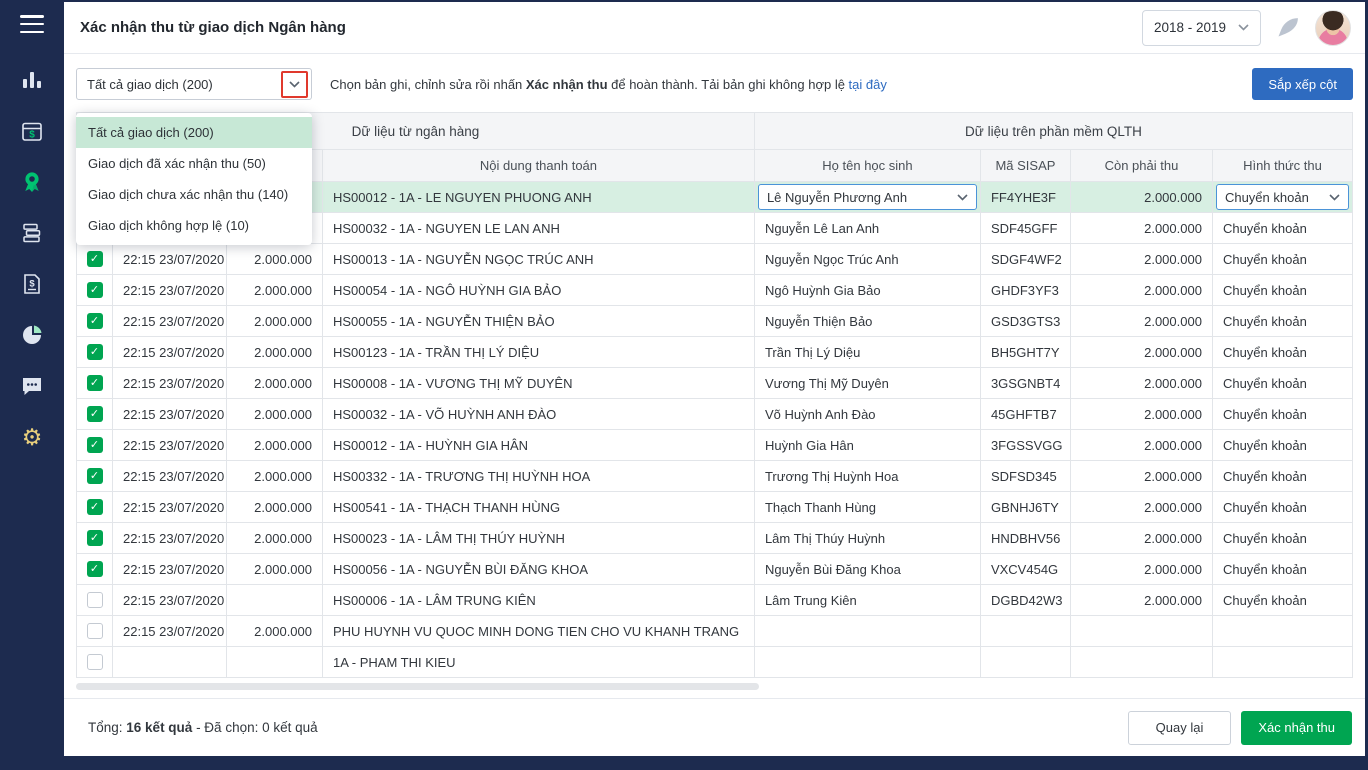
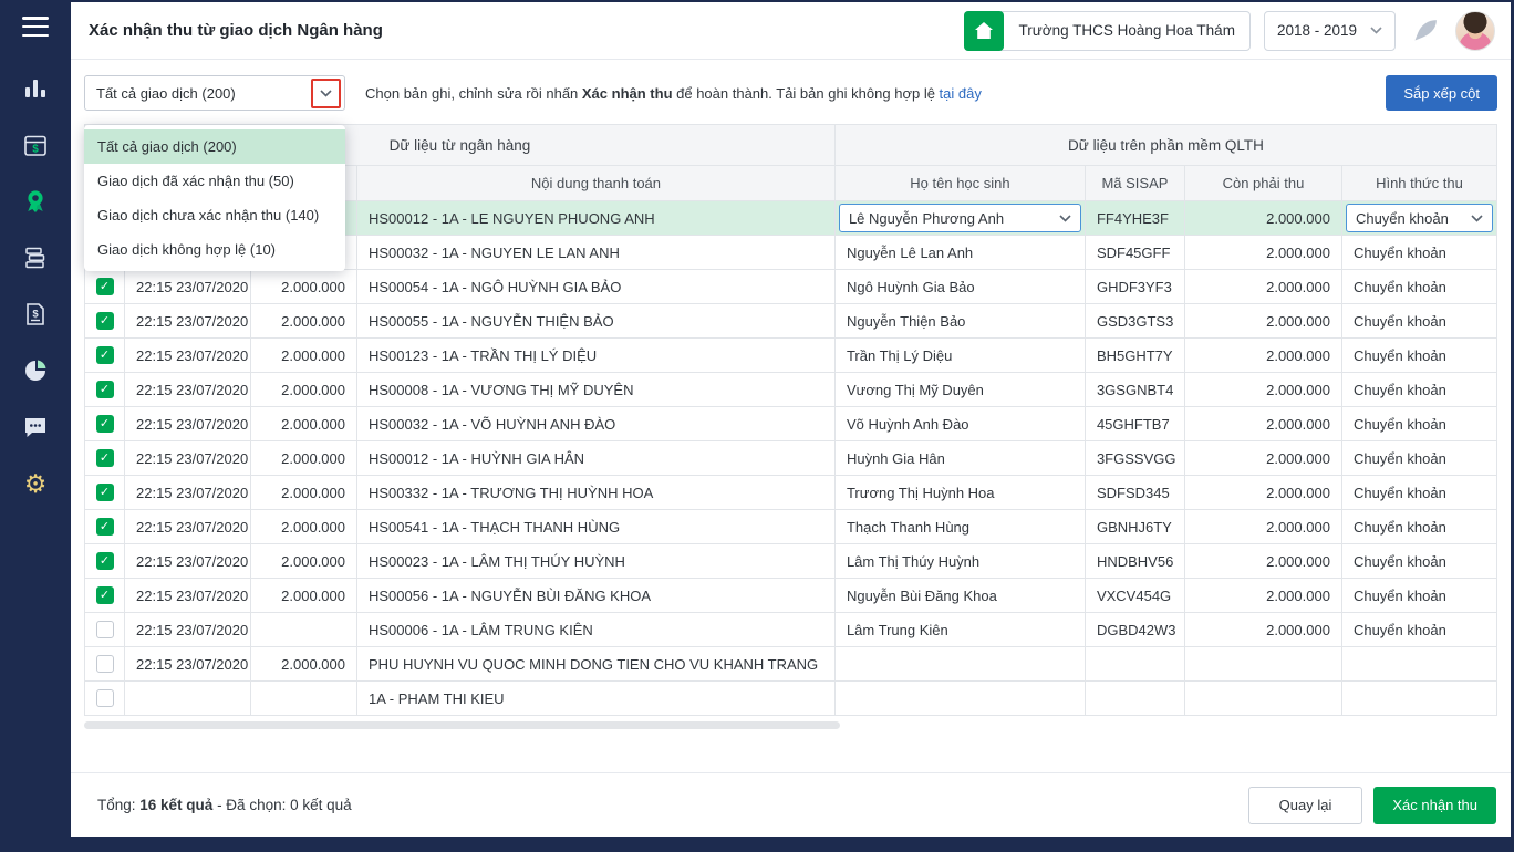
  $
  $
  ⚙
  Xác nhận thu từ giao dịch Ngân hàng
+ Trường THCS Hoàng Hoa Thám
  2018 - 2019
  Tất cả giao dịch (200)
  Chọn bản ghi, chỉnh sửa rồi nhấn Xác nhận thu để hoàn thành. Tải bản ghi không hợp lệ tại đây
  Sắp xếp cột
  Dữ liệu từ ngân hàng	Dữ liệu trên phần mềm QLTH
  			Nội dung thanh toán	Họ tên học sinh	Mã SISAP	Còn phải thu	Hình thức thu
  			HS00012 - 1A - LE NGUYEN PHUONG ANH	Lê Nguyễn Phương Anh	FF4YHE3F	2.000.000	Chuyển khoản
  			HS00032 - 1A - NGUYEN LE LAN ANH	Nguyễn Lê Lan Anh	SDF45GFF	2.000.000	Chuyển khoản
- ✓	22:15 23/07/2020	2.000.000	HS00013 - 1A - NGUYỄN NGỌC TRÚC ANH	Nguyễn Ngọc Trúc Anh	SDGF4WF2	2.000.000	Chuyển khoản
  ✓	22:15 23/07/2020	2.000.000	HS00054 - 1A - NGÔ HUỲNH GIA BẢO	Ngô Huỳnh Gia Bảo	GHDF3YF3	2.000.000	Chuyển khoản
  ✓	22:15 23/07/2020	2.000.000	HS00055 - 1A - NGUYỄN THIỆN BẢO	Nguyễn Thiện Bảo	GSD3GTS3	2.000.000	Chuyển khoản
  ✓	22:15 23/07/2020	2.000.000	HS00123 - 1A - TRẦN THỊ LÝ DIỆU	Trần Thị Lý Diệu	BH5GHT7Y	2.000.000	Chuyển khoản
  ✓	22:15 23/07/2020	2.000.000	HS00008 - 1A - VƯƠNG THỊ MỸ DUYÊN	Vương Thị Mỹ Duyên	3GSGNBT4	2.000.000	Chuyển khoản
  ✓	22:15 23/07/2020	2.000.000	HS00032 - 1A - VÕ HUỲNH ANH ĐÀO	Võ Huỳnh Anh Đào	45GHFTB7	2.000.000	Chuyển khoản
  ✓	22:15 23/07/2020	2.000.000	HS00012 - 1A - HUỲNH GIA HÂN	Huỳnh Gia Hân	3FGSSVGG	2.000.000	Chuyển khoản
  ✓	22:15 23/07/2020	2.000.000	HS00332 - 1A - TRƯƠNG THỊ HUỲNH HOA	Trương Thị Huỳnh Hoa	SDFSD345	2.000.000	Chuyển khoản
  ✓	22:15 23/07/2020	2.000.000	HS00541 - 1A - THẠCH THANH HÙNG	Thạch Thanh Hùng	GBNHJ6TY	2.000.000	Chuyển khoản
  ✓	22:15 23/07/2020	2.000.000	HS00023 - 1A - LÂM THỊ THÚY HUỲNH	Lâm Thị Thúy Huỳnh	HNDBHV56	2.000.000	Chuyển khoản
  ✓	22:15 23/07/2020	2.000.000	HS00056 - 1A - NGUYỄN BÙI ĐĂNG KHOA	Nguyễn Bùi Đăng Khoa	VXCV454G	2.000.000	Chuyển khoản
  	22:15 23/07/2020		HS00006 - 1A - LÂM TRUNG KIÊN	Lâm Trung Kiên	DGBD42W3	2.000.000	Chuyển khoản
  	22:15 23/07/2020	2.000.000	PHU HUYNH VU QUOC MINH DONG TIEN CHO VU KHANH TRANG
  			1A - PHAM THI KIEU
  Tất cả giao dịch (200)
  Giao dịch đã xác nhận thu (50)
  Giao dịch chưa xác nhận thu (140)
  Giao dịch không hợp lệ (10)
  Tổng: 16 kết quả - Đã chọn: 0 kết quả
  Quay lại
  Xác nhận thu
